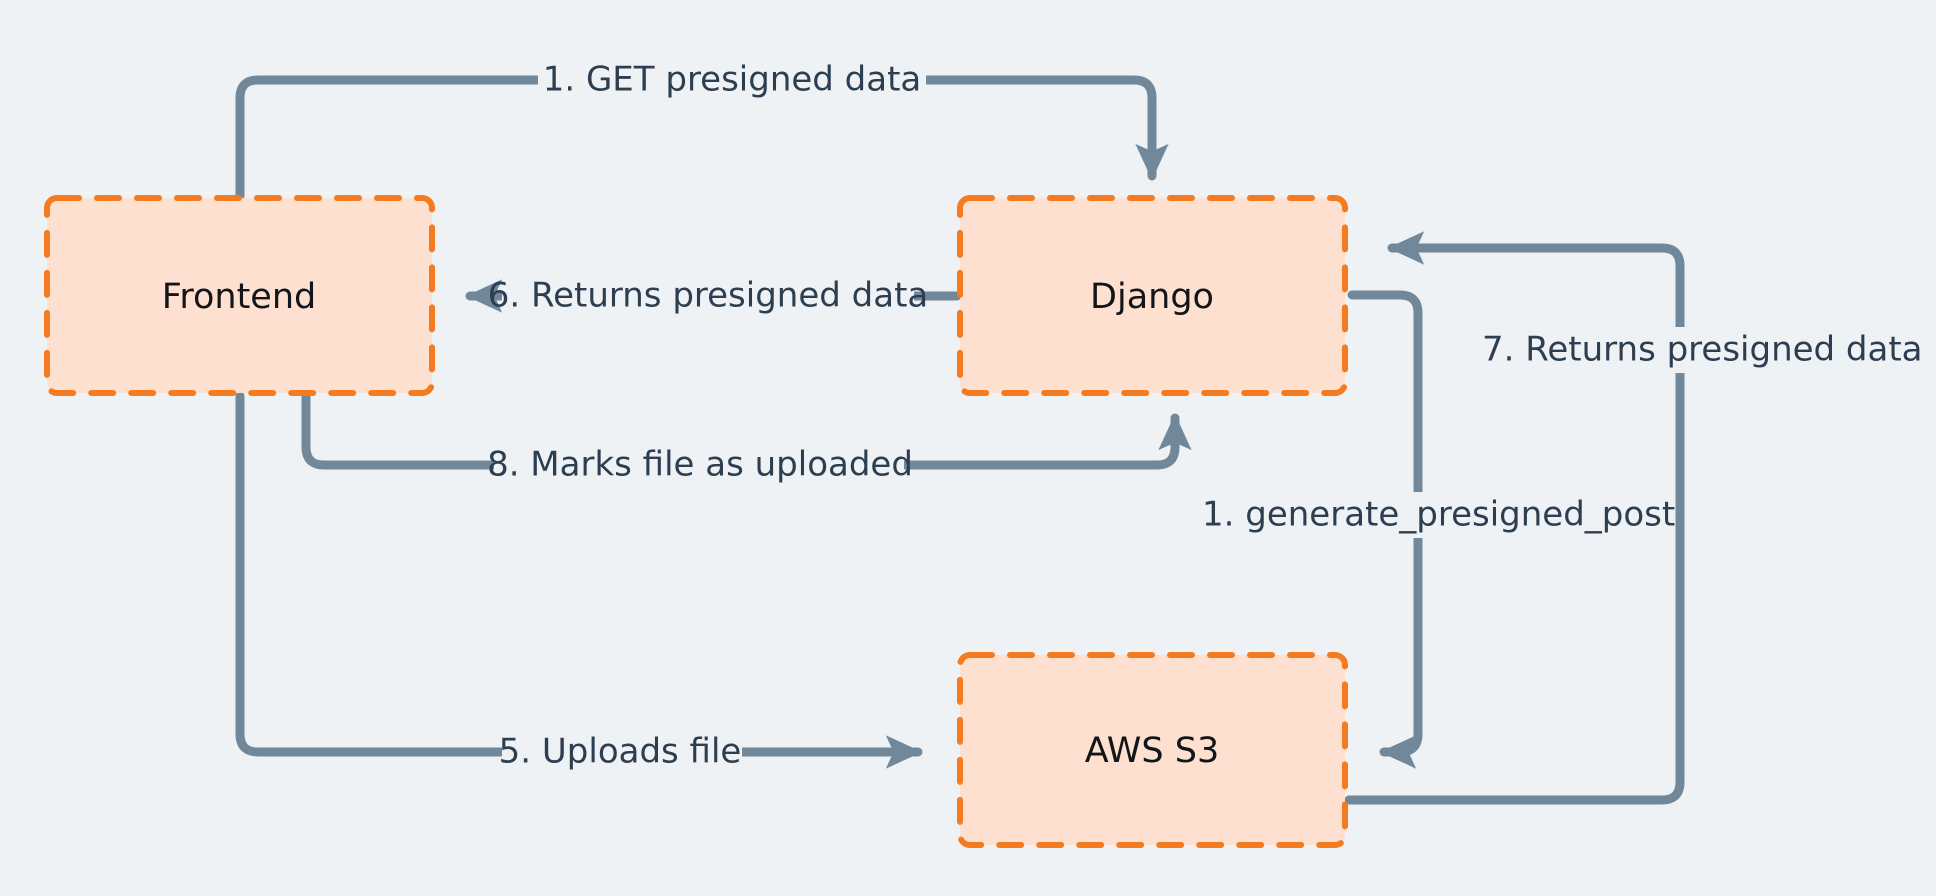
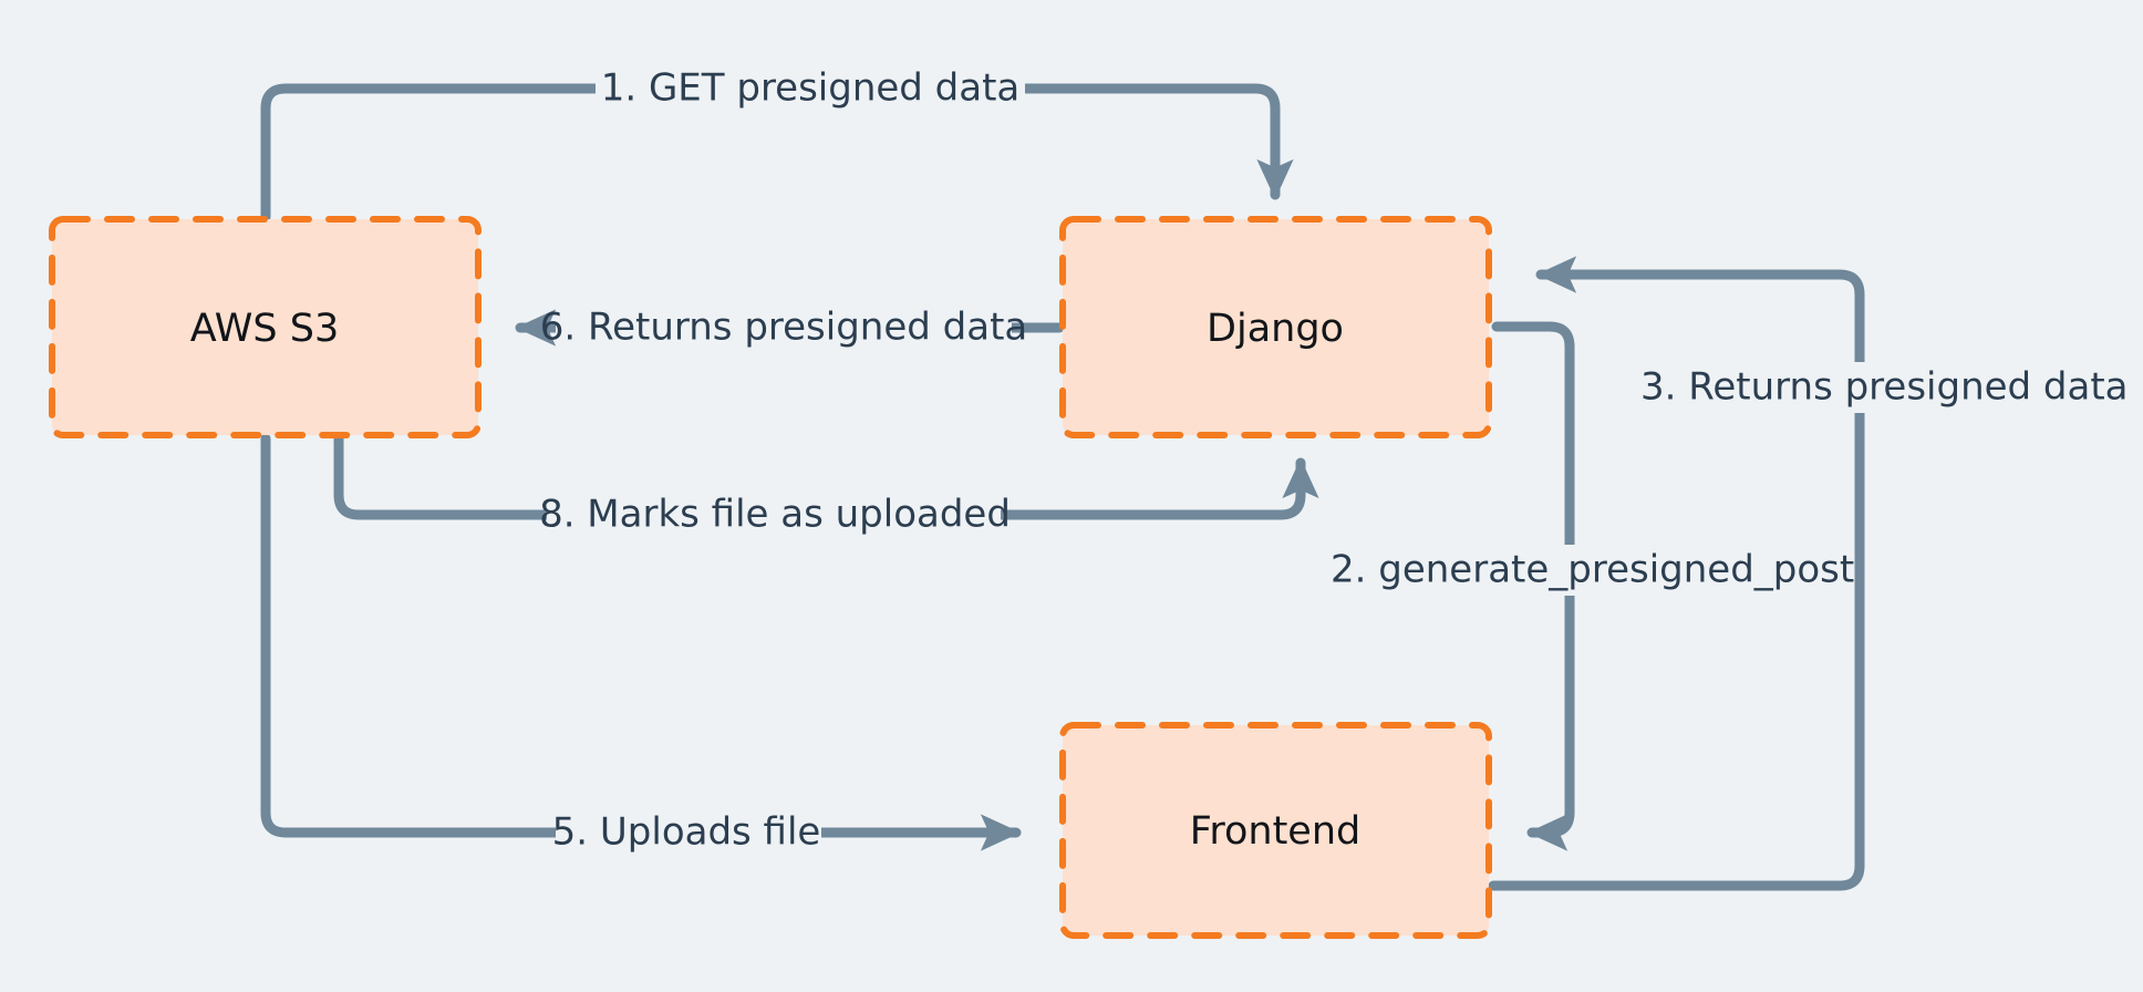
  1. GET presigned data
- 7. Returns presigned data
+ 3. Returns presigned data
- 1. generate_presigned_post
+ 2. generate_presigned_post
  6. Returns presigned data
  8. Marks file as uploaded
  5. Uploads file
- Frontend
+ AWS S3
  Django
- AWS S3
+ Frontend
